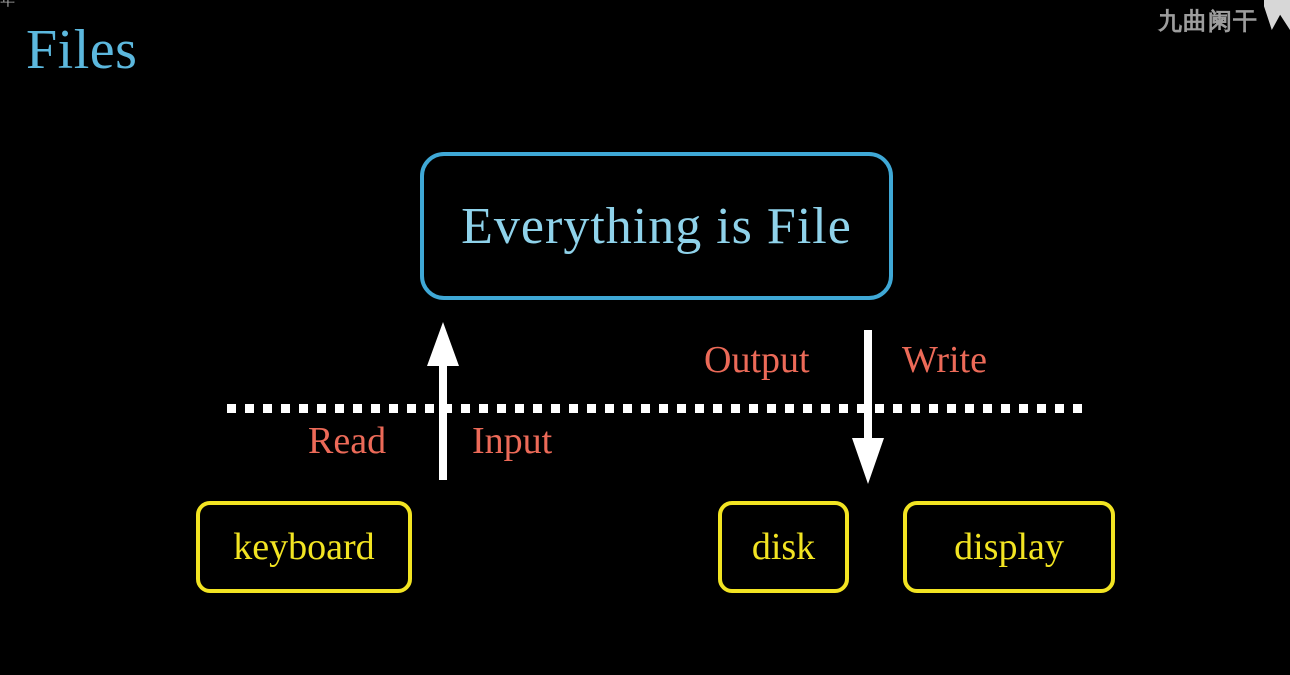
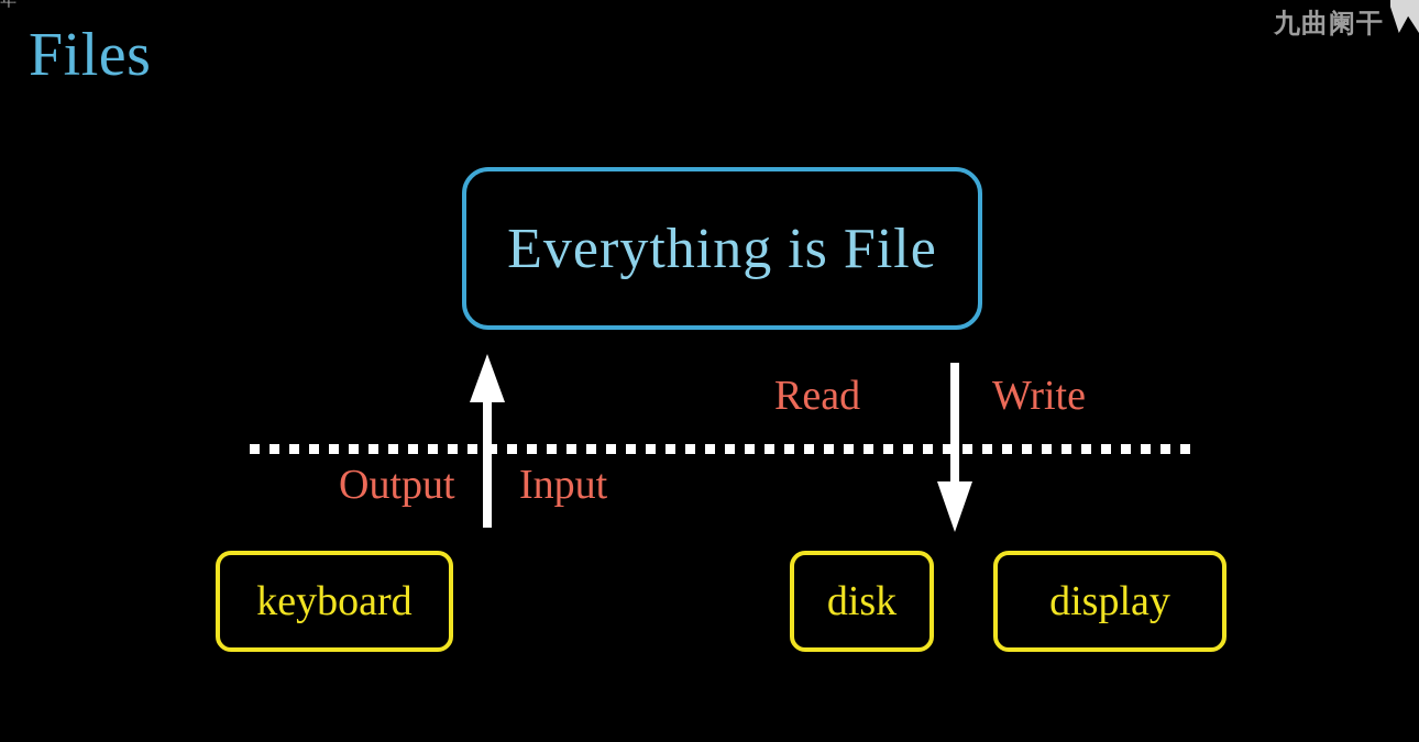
  年
  九曲阑干
  Files
  Everything is File
- Read
+ Output
  Input
- Output
+ Read
  Write
  keyboard
  disk
  display
